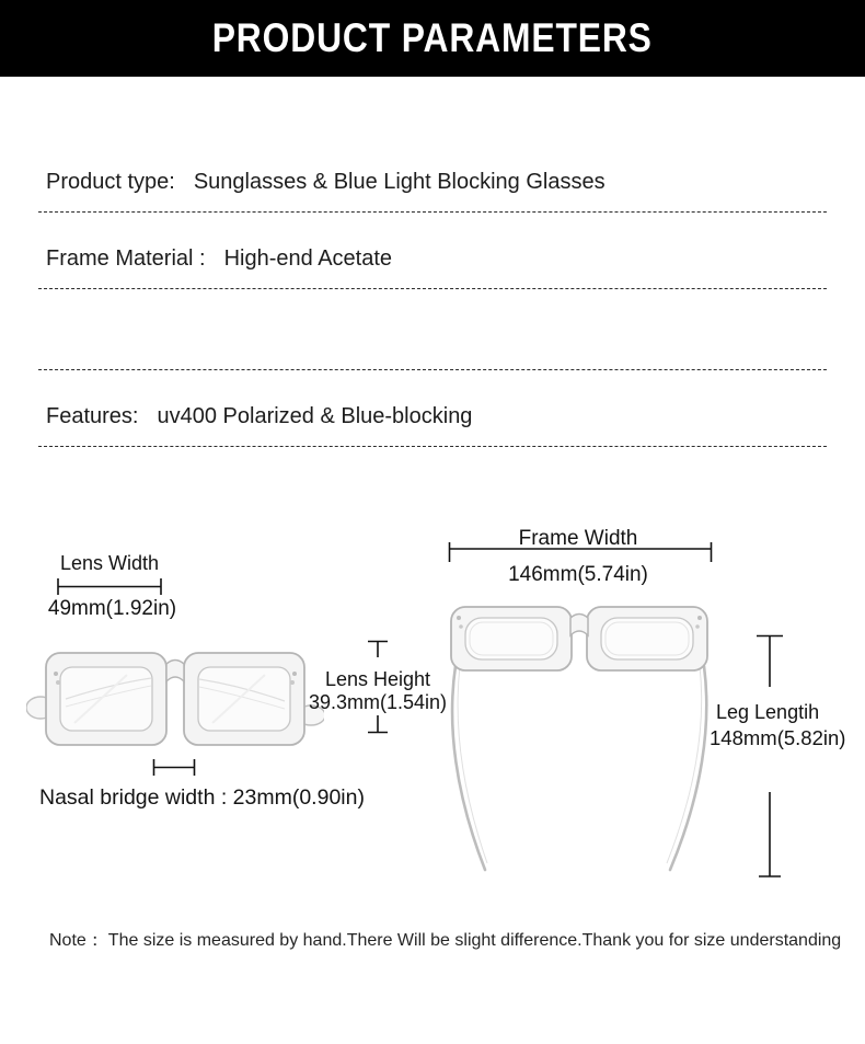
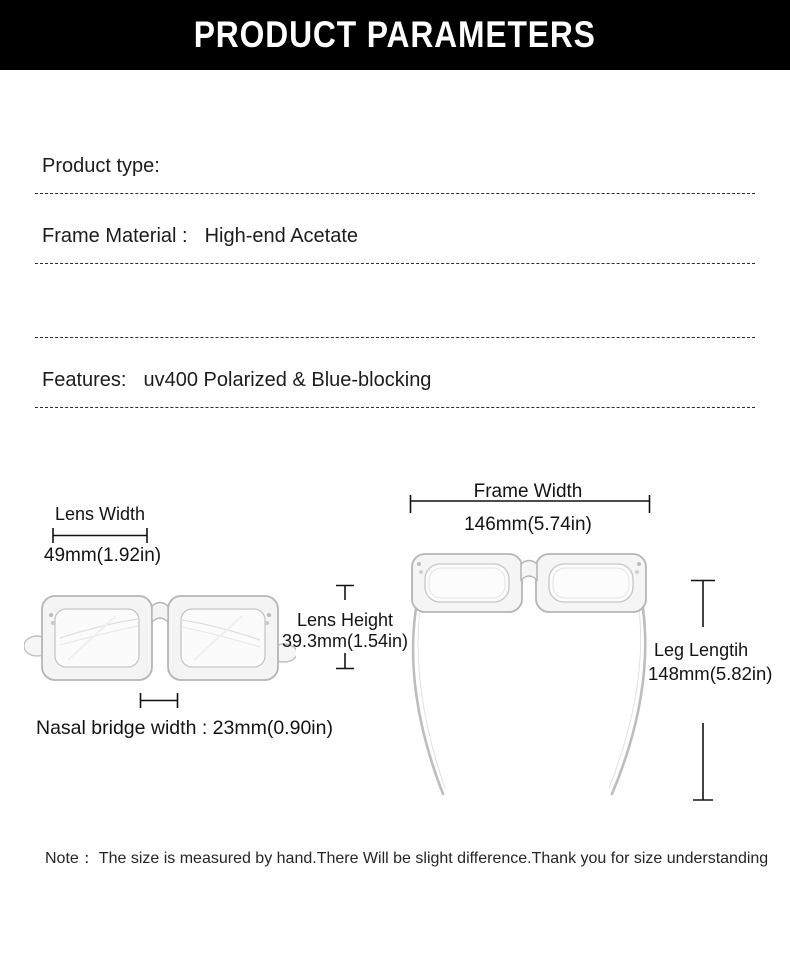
  PRODUCT PARAMETERS
  Product type:
- Sunglasses & Blue Light Blocking Glasses
  Frame Material :
  High-end Acetate
  Features:
  uv400 Polarized & Blue-blocking
  Lens Width
  49mm(1.92in)
  Lens Height
  39.3mm(1.54in)
  Nasal bridge width : 23mm(0.90in)
  Frame Width
  146mm(5.74in)
  Leg Lengtih
  148mm(5.82in)
  Note： The size is measured by hand.There Will be slight difference.Thank you for size understanding
